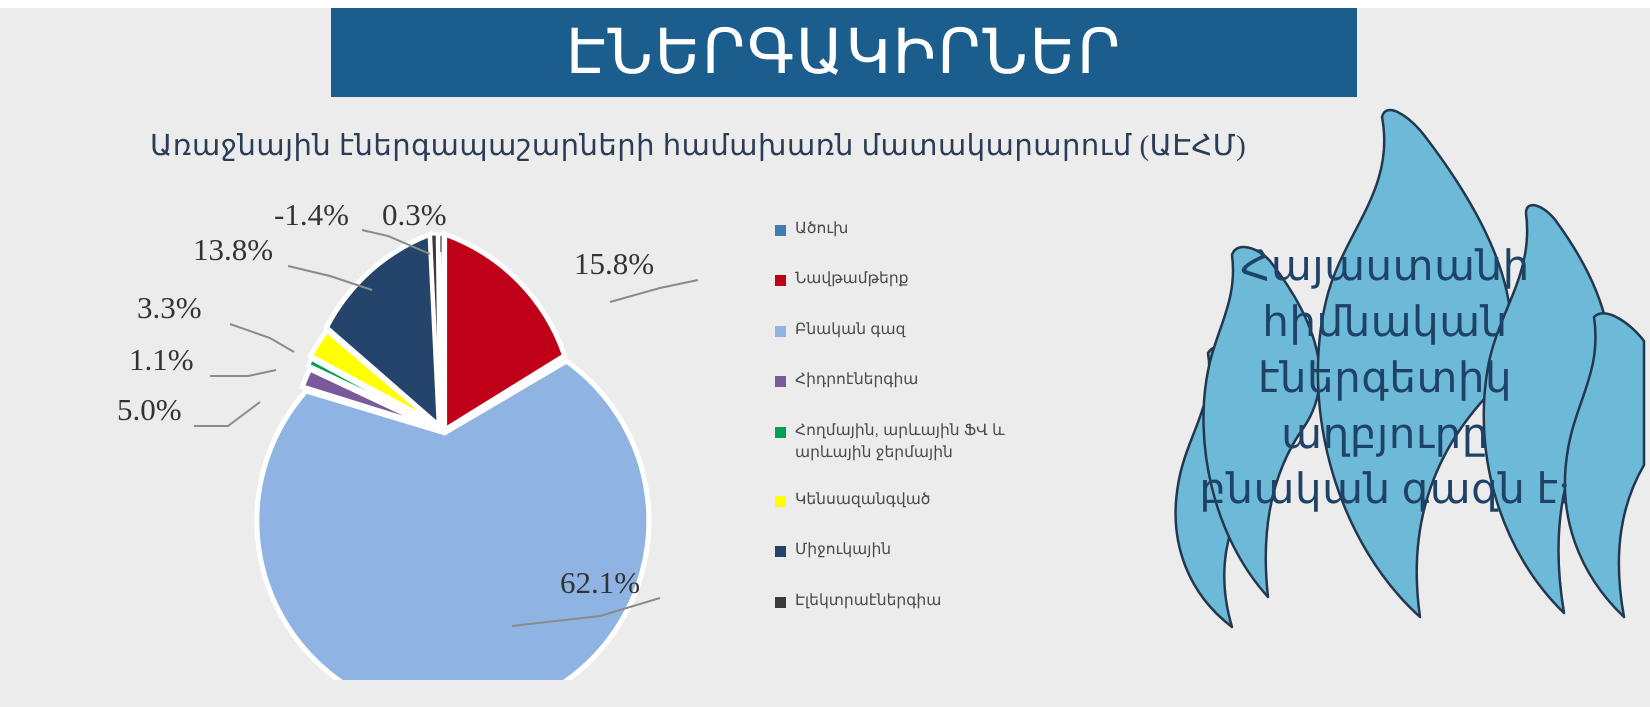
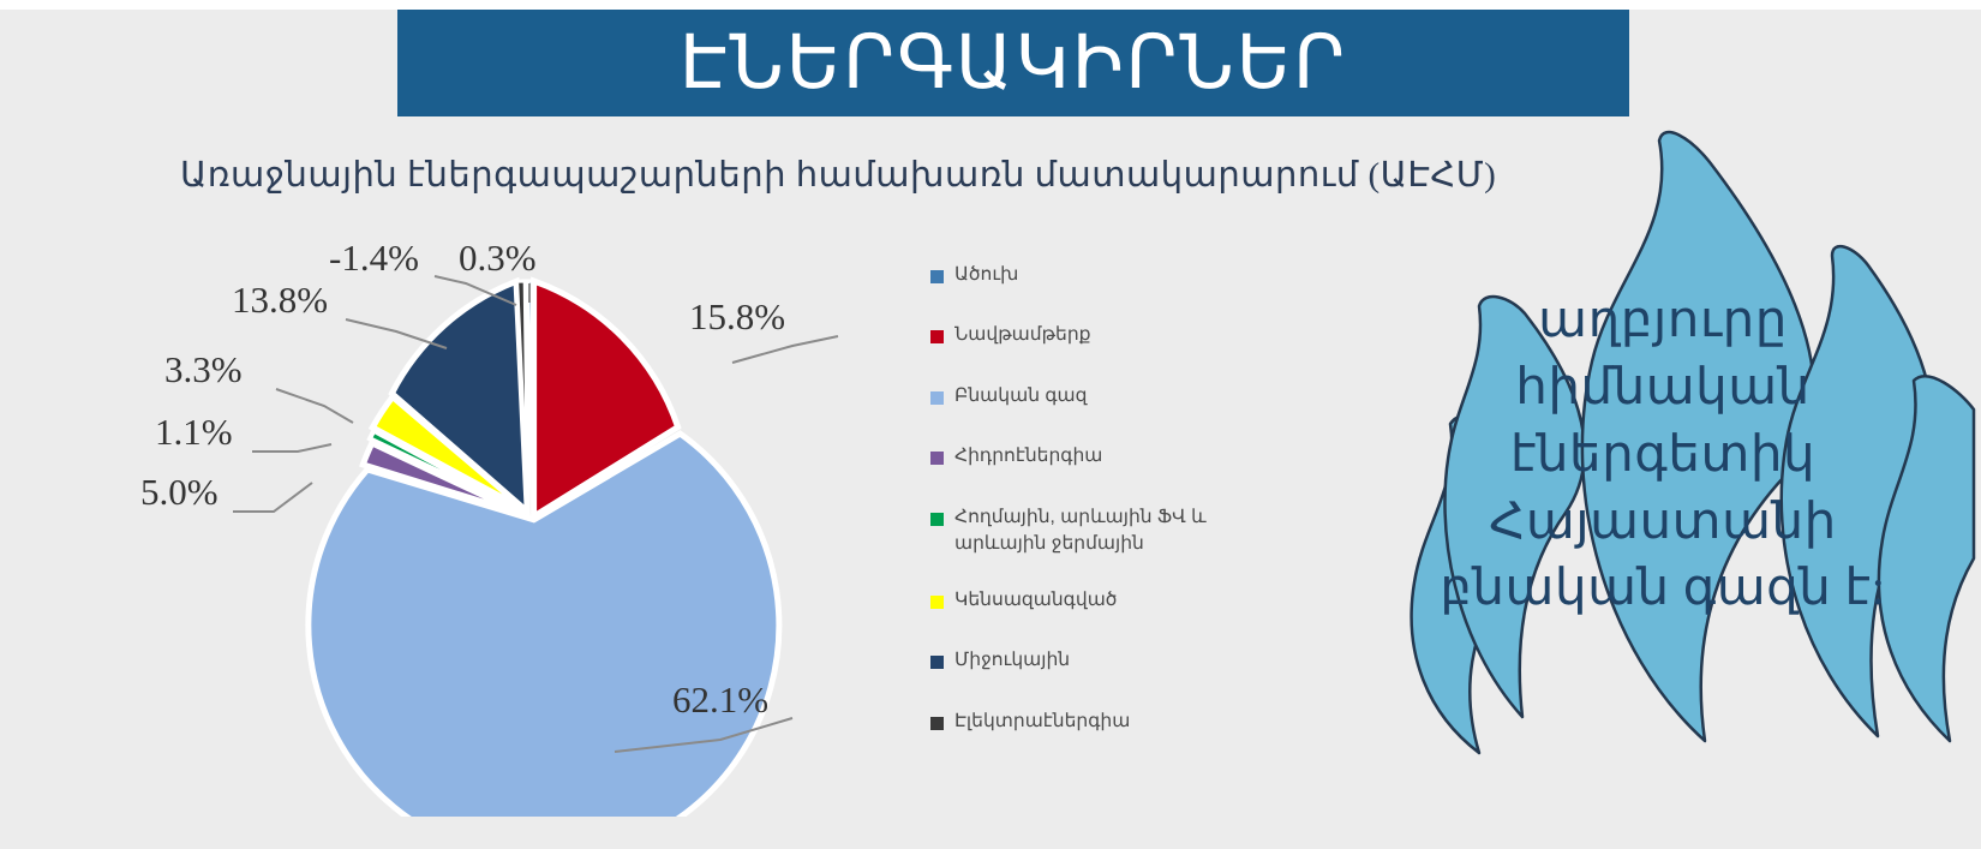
  ԷՆԵՐԳԱԿԻՐՆԵՐ
  Առաջնային էներգապաշարների համախառն մատակարարում (ԱԷՀՄ)
  -1.4%
  0.3%
  13.8%
  3.3%
  1.1%
  5.0%
  15.8%
  62.1%
  Ածուխ
  Նավթամթերք
  Բնական գազ
  Հիդրոէներգիա
  Հողմային, արևային ՖՎ և արևային ջերմային
  Կենսազանգված
  Միջուկային
  Էլեկտրաէներգիա
- Հայաստանի
+ աղբյուրը
  հիմնական
  էներգետիկ
- աղբյուրը
+ Հայաստանի
  բնական գազն է:
